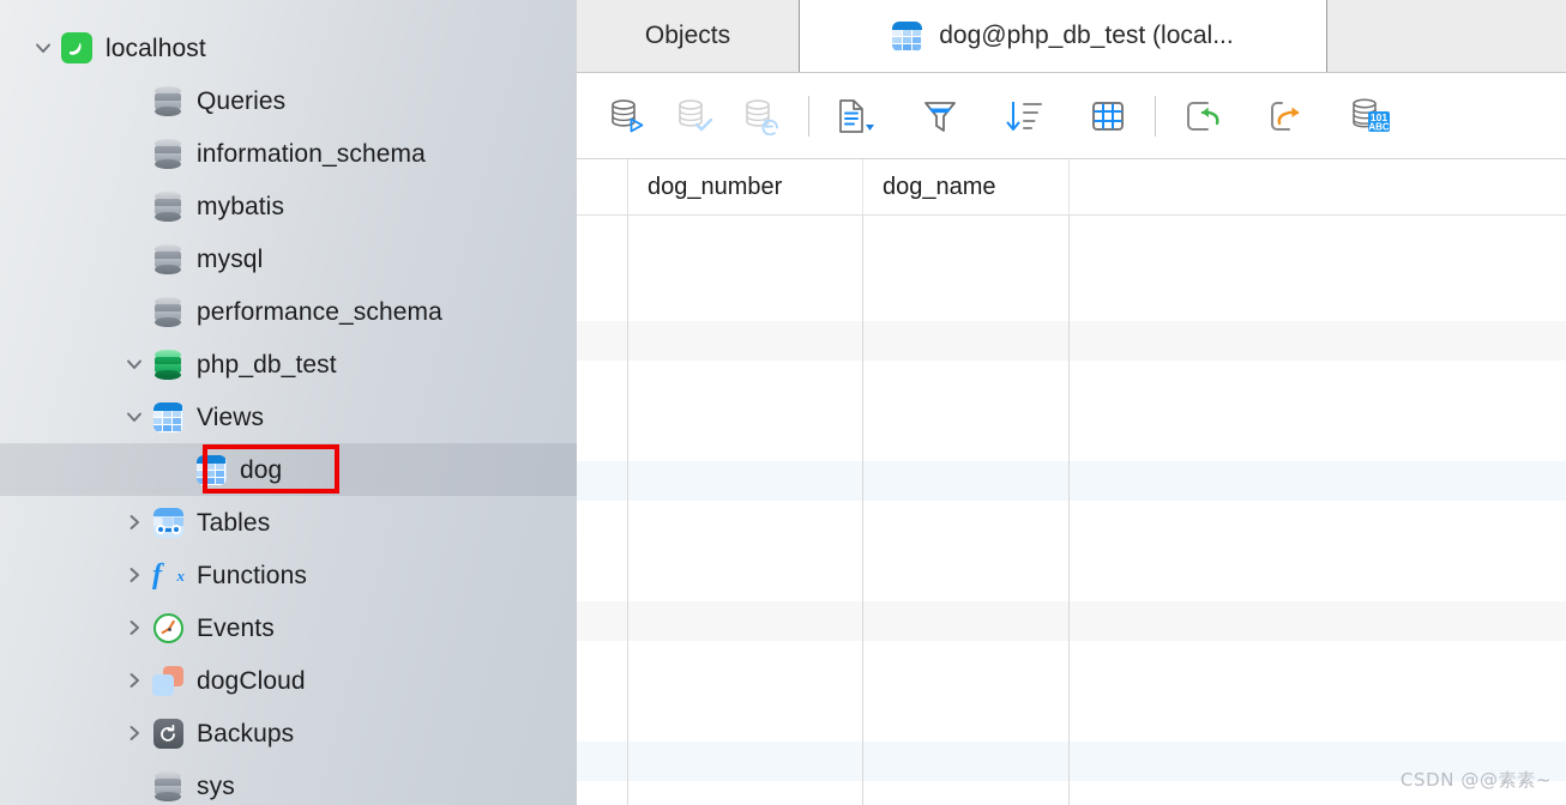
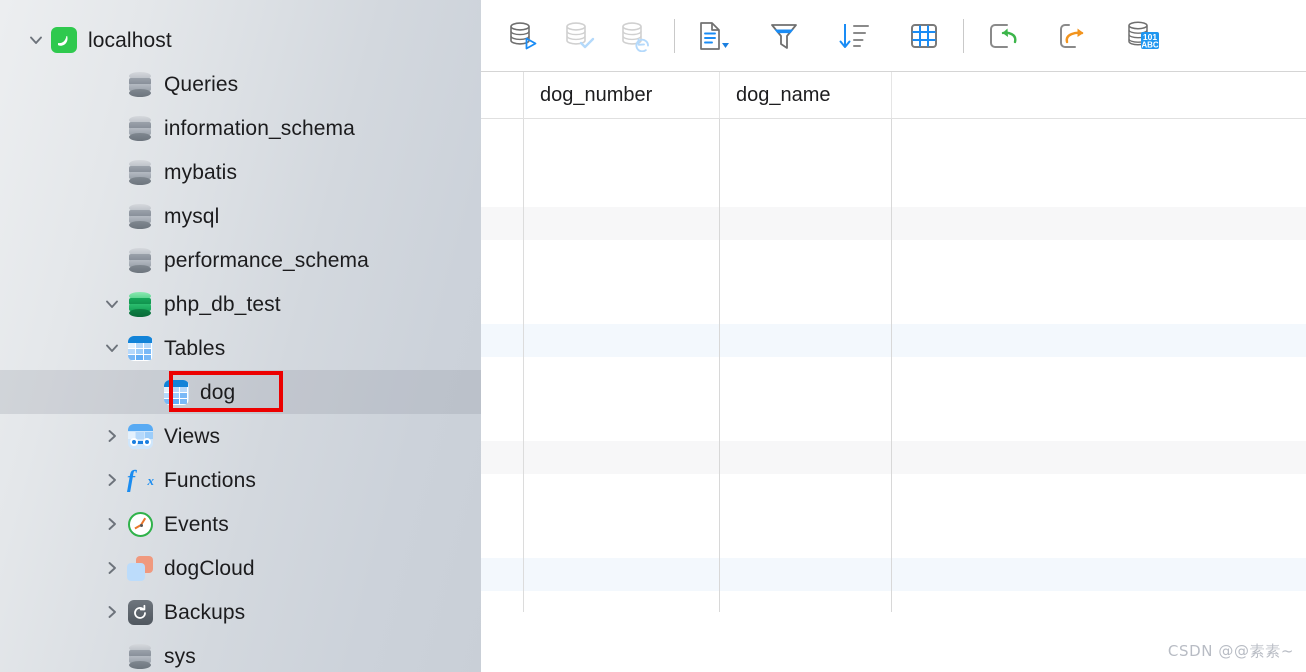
  localhost
  Queries
  information_schema
  mybatis
  mysql
  performance_schema
  php_db_test
- Views
+ Tables
  dog
- Tables
+ Views
  f
  x
  Functions
  Events
  dogCloud
  Backups
  sys
- Objects
- dog@php_db_test (local...
  101
  ABC
  dog_number
  dog_name
  CSDN @@素素~
